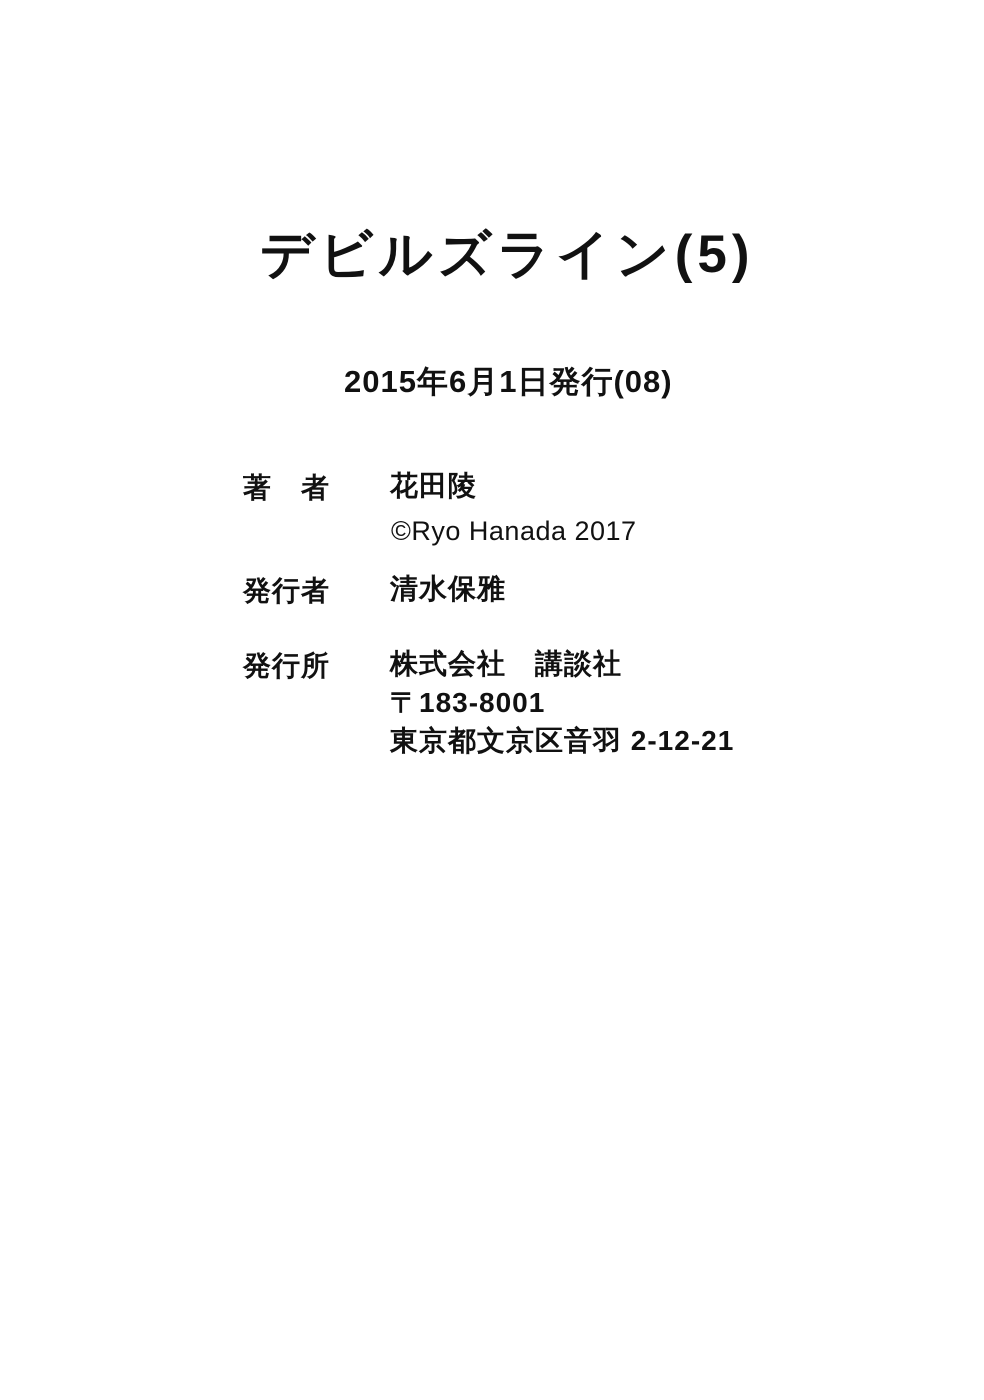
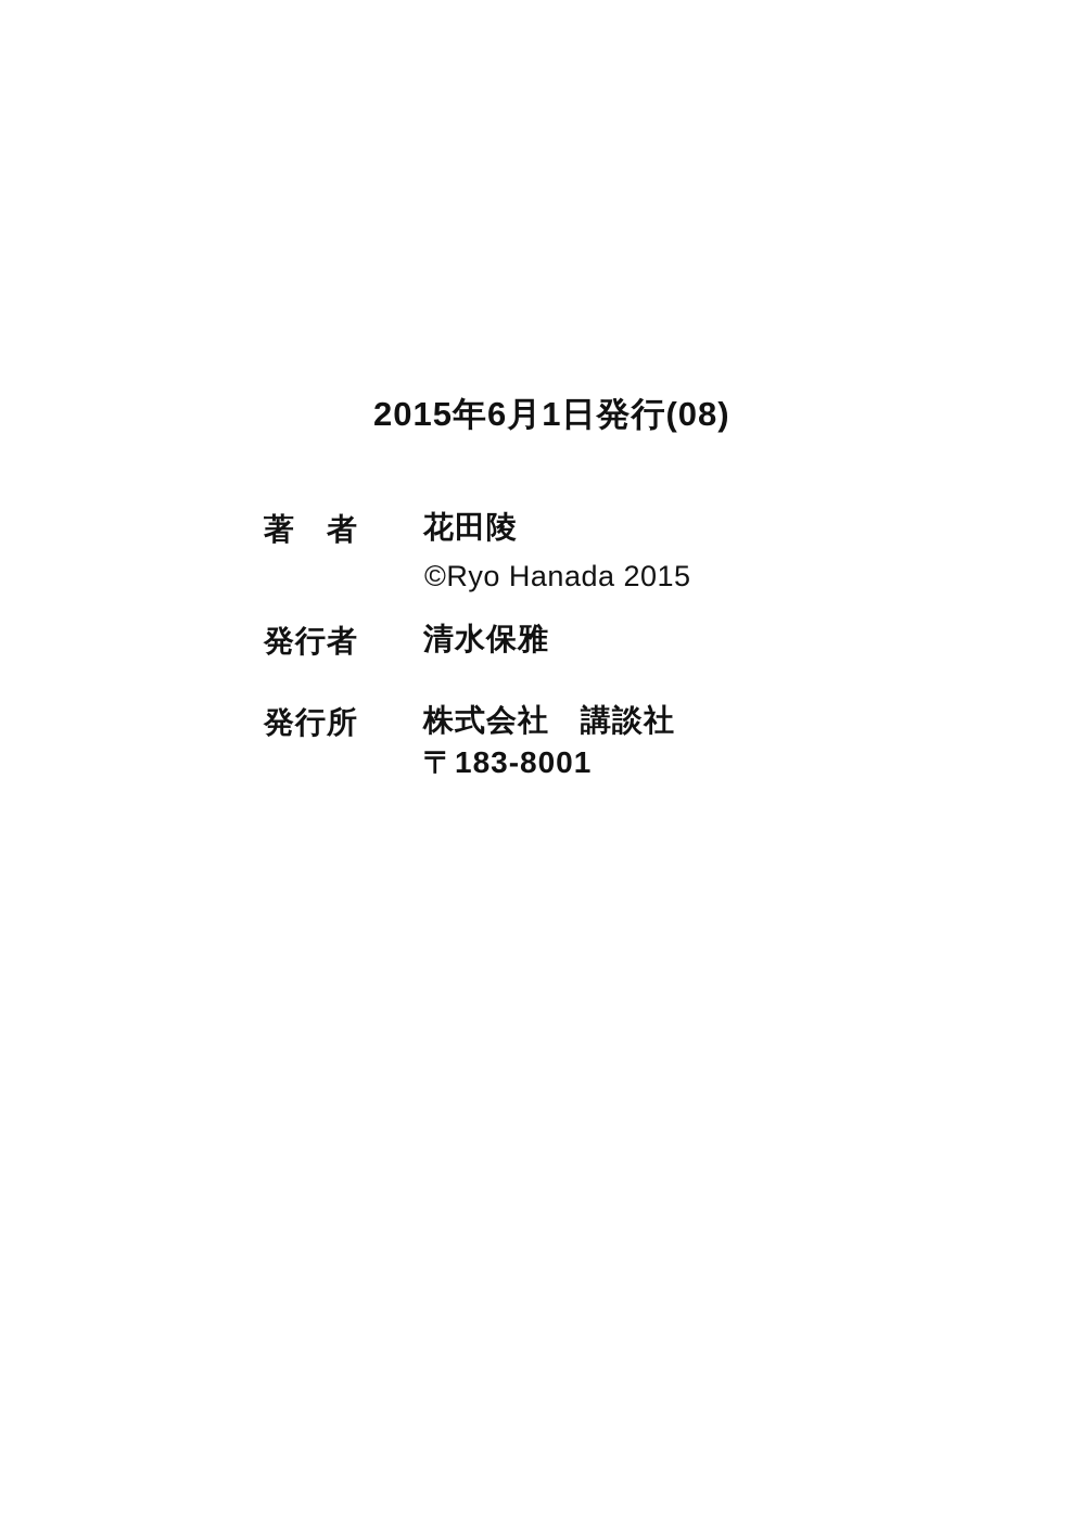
- デビルズライン(5)
  2015年6月1日発行(08)
  著 者
  花田陵
- ©Ryo Hanada 2017
+ ©Ryo Hanada 2015
  発行者
  清水保雅
  発行所
  株式会社 講談社
  〒183-8001
- 東京都文京区音羽 2-12-21
